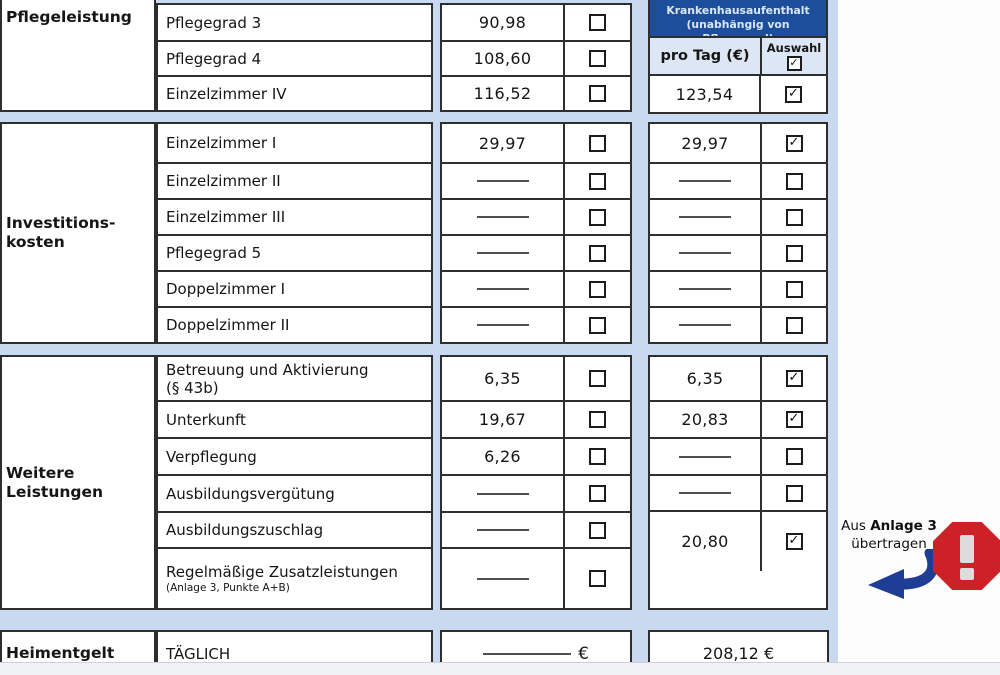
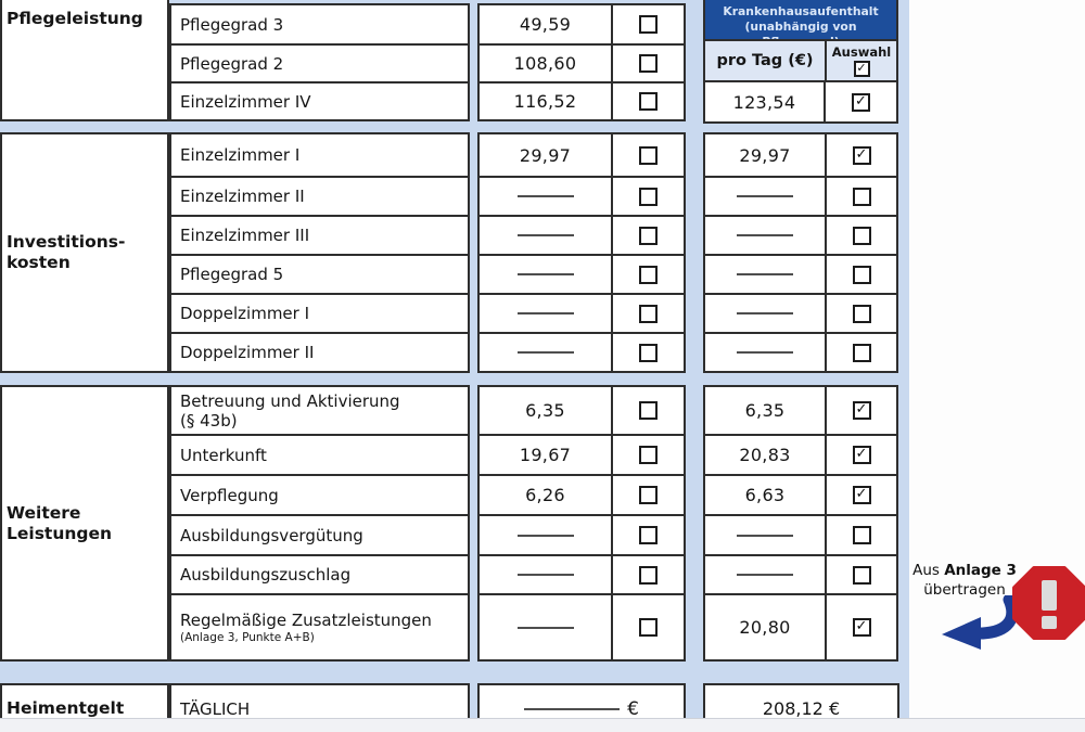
  Krankenhausaufenthalt
  pro Tag (€)
  Auswahl
  123,54
  Heimentgelt
  TÄGLICH
  €
  208,12 €
  Aus Anlage 3
  übertragen
  Pflegeleistung
  Pflegegrad 3
- Pflegegrad 4
+ Pflegegrad 2
  Einzelzimmer IV
- 90,98
+ 49,59
  108,60
  116,52
  Investitions-
  kosten
  Einzelzimmer I
  Einzelzimmer II
  Einzelzimmer III
  Pflegegrad 5
  Doppelzimmer I
  Doppelzimmer II
  29,97
  29,97
  Weitere
  Leistungen
  Betreuung und Aktivierung
  (§ 43b)
  Unterkunft
  Verpflegung
  Ausbildungsvergütung
  Ausbildungszuschlag
  Regelmäßige Zusatzleistungen
  (Anlage 3, Punkte A+B)
  6,35
  19,67
  6,26
  6,35
  20,83
+ 6,63
  20,80
